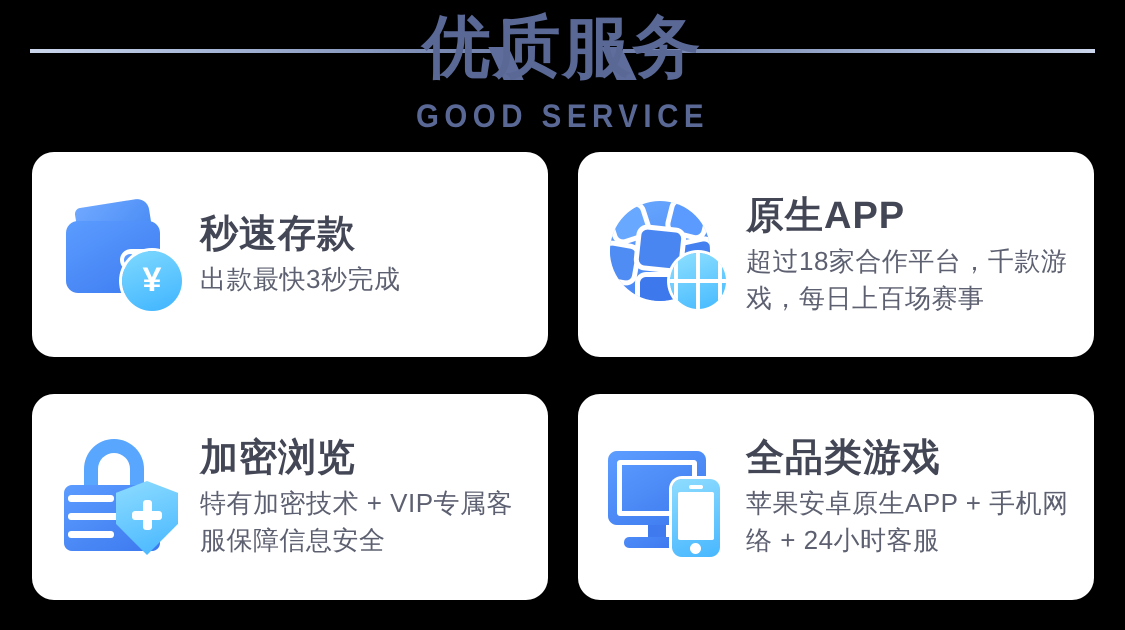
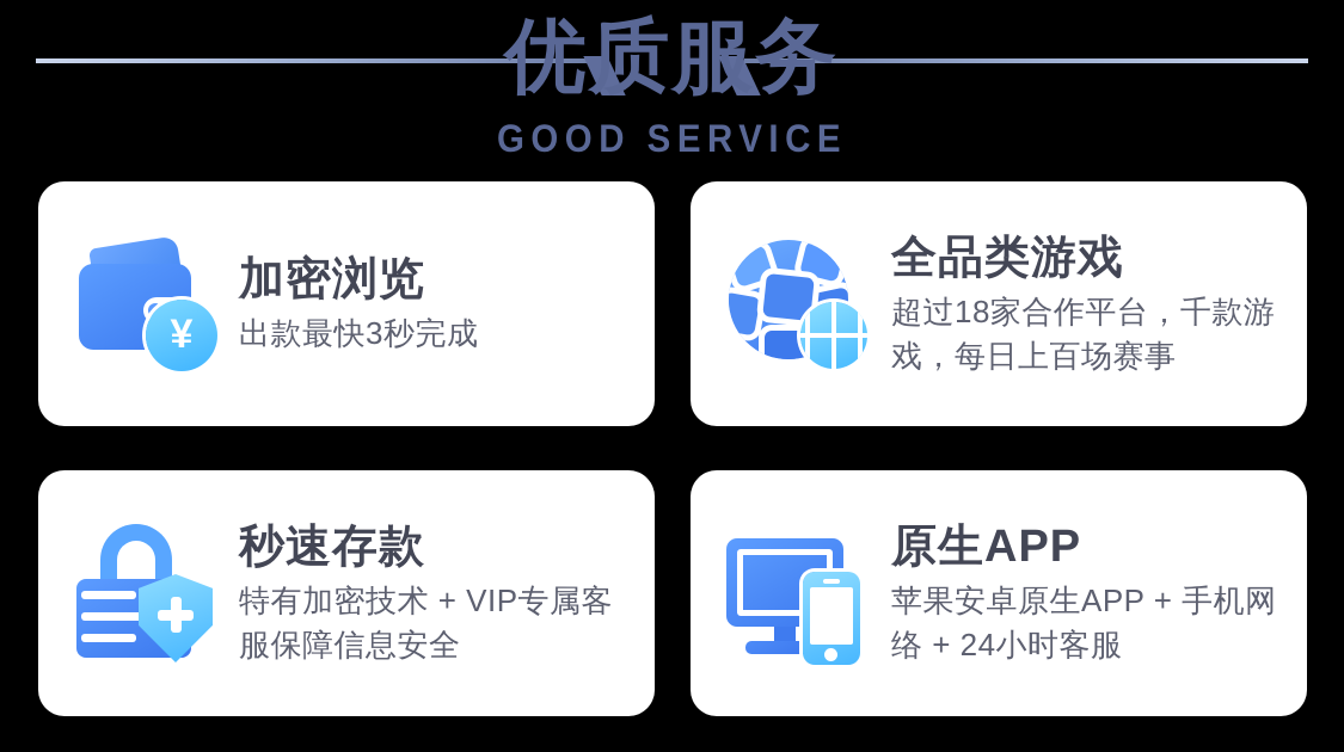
  优质服务
  GOOD SERVICE
  ¥
- 秒速存款
+ 加密浏览
  出款最快3秒完成
- 原生APP
+ 全品类游戏
  超过18家合作平台，千款游戏，每日上百场赛事
- 加密浏览
+ 秒速存款
  特有加密技术 + VIP专属客服保障信息安全
- 全品类游戏
+ 原生APP
  苹果安卓原生APP + 手机网络 + 24小时客服
